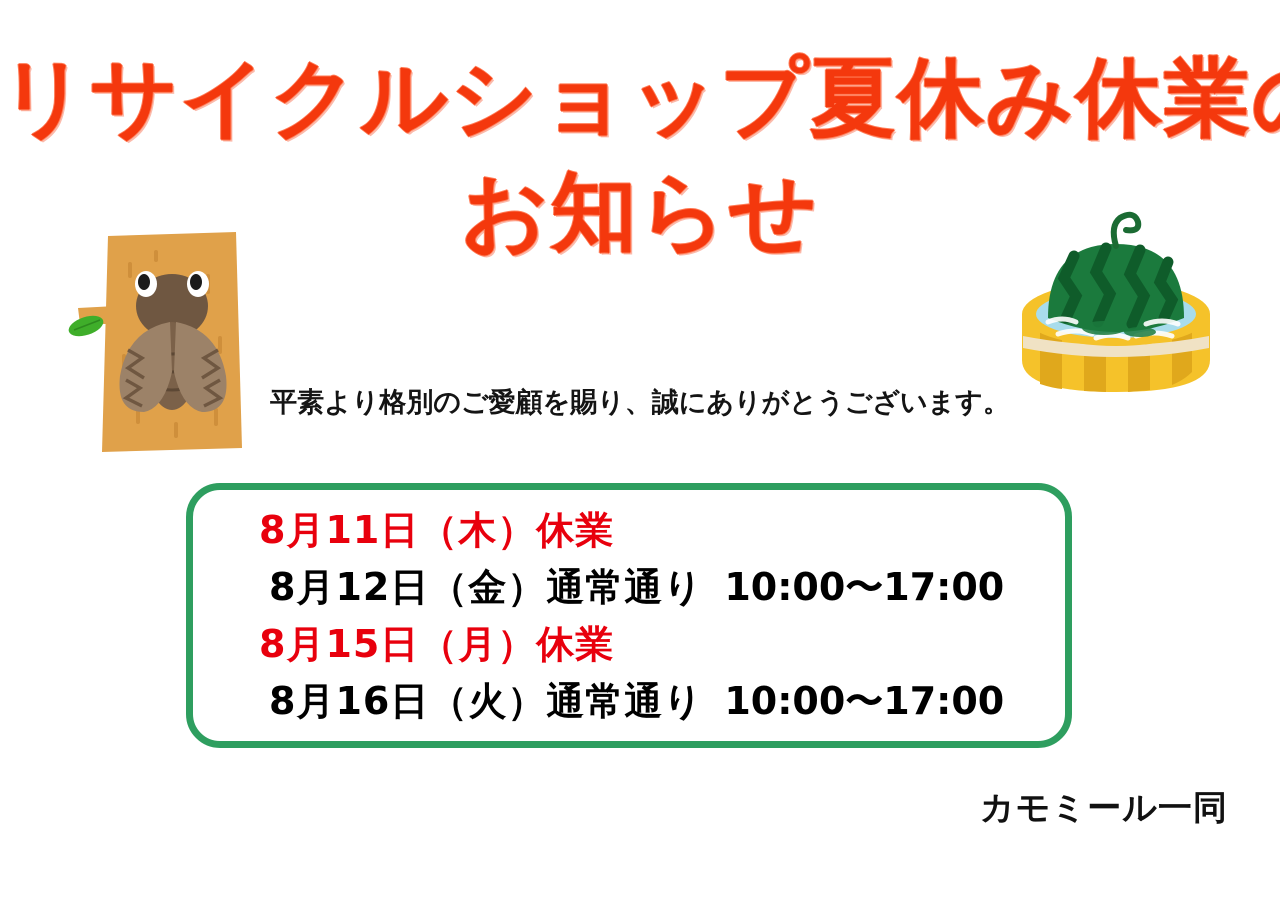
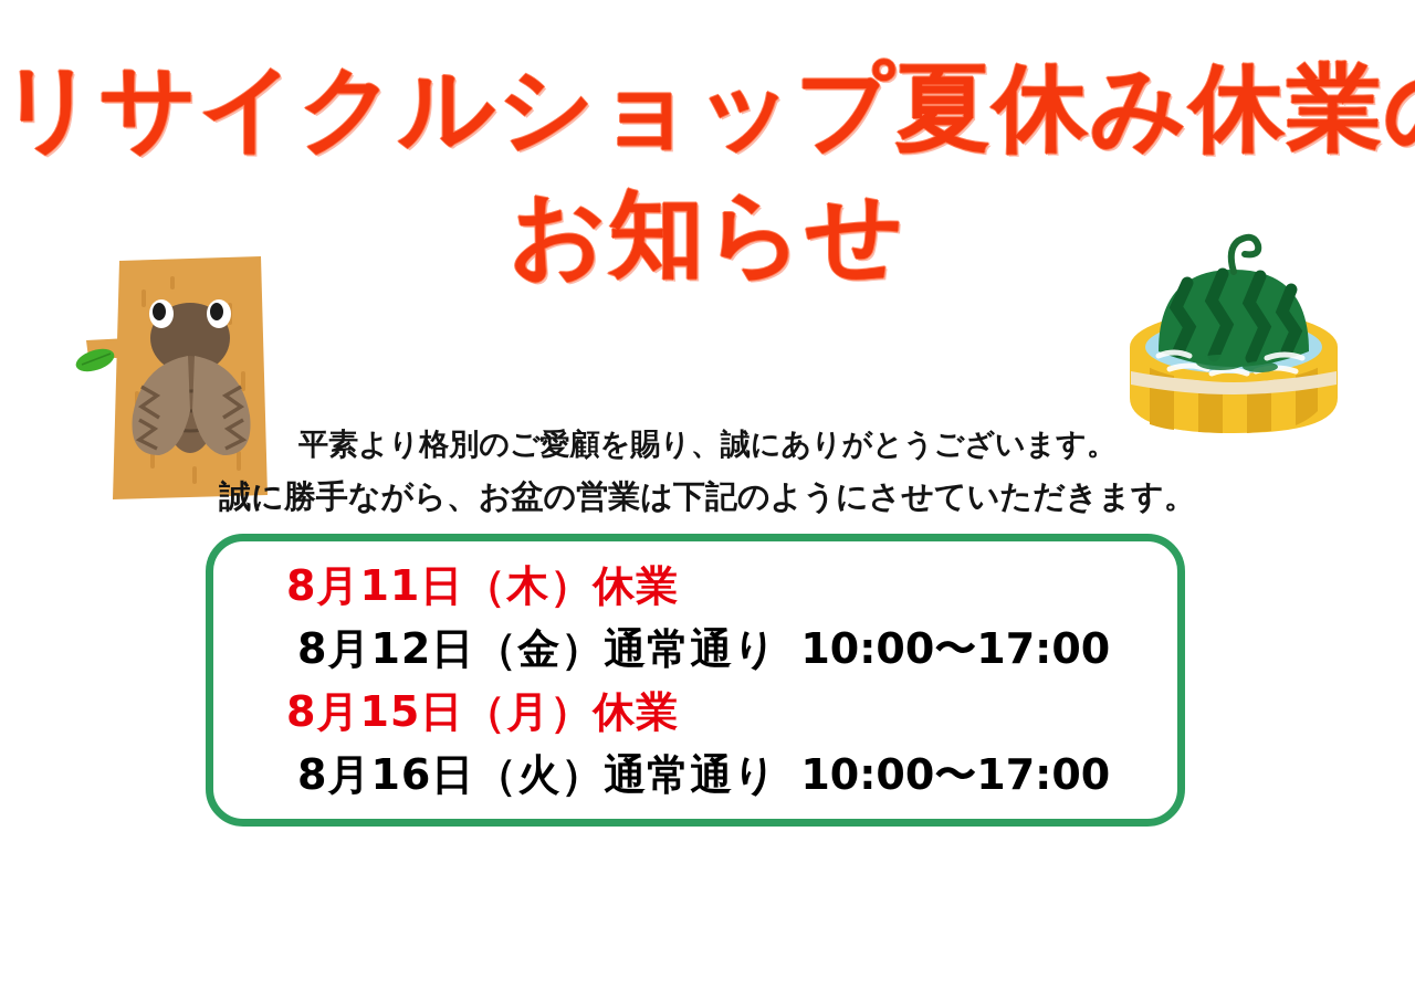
  リサイクルショップ夏休み休業
  お知らせ
  平素より格別のご愛顧を賜り、誠にありがとうございます。
+ 誠に勝手ながら、お盆の営業は下記のようにさせていただきます。
  8月11日（木）
  休業
  8月12日（金）
  通常通り
  10:00〜17:00
  8月15日（月）
  休業
  8月16日（火）
  通常通り
  10:00〜17:00
- カモミール一同
